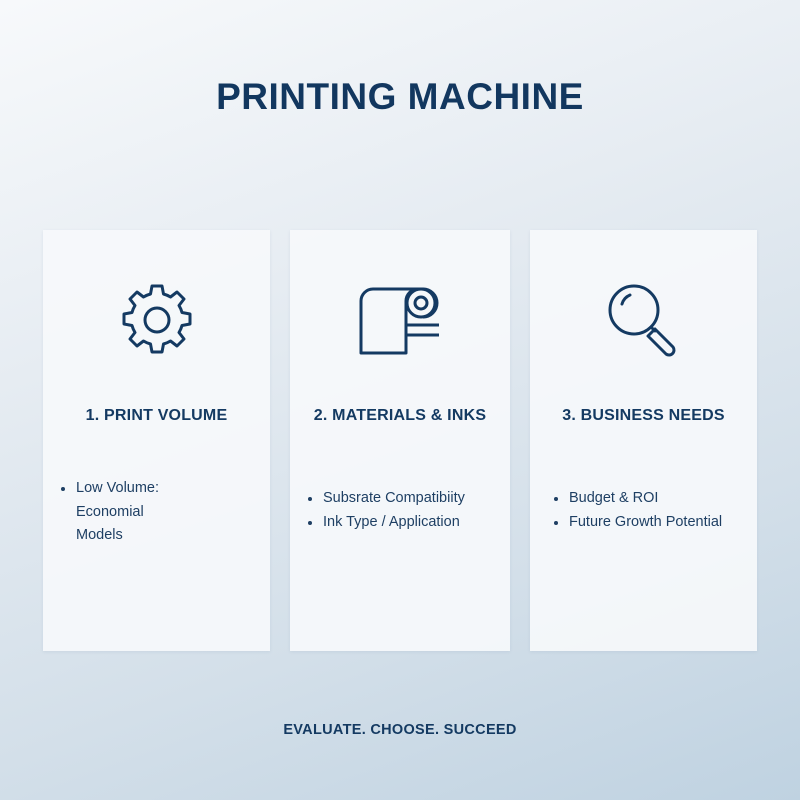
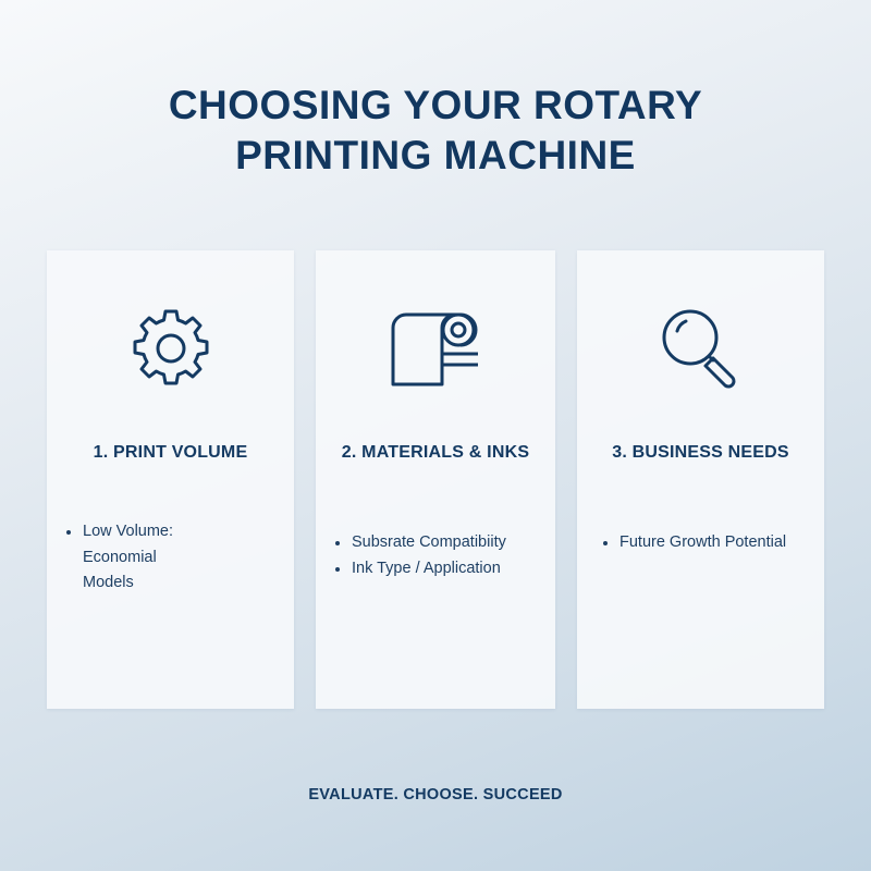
+ CHOOSING YOUR ROTARY
  PRINTING MACHINE
  1. PRINT VOLUME
  Low Volume: Economial Models
  2. MATERIALS & INKS
  Subsrate Compatibiity
  Ink Type / Application
  3. BUSINESS NEEDS
- Budget & ROI
  Future Growth Potential
  EVALUATE. CHOOSE. SUCCEED
